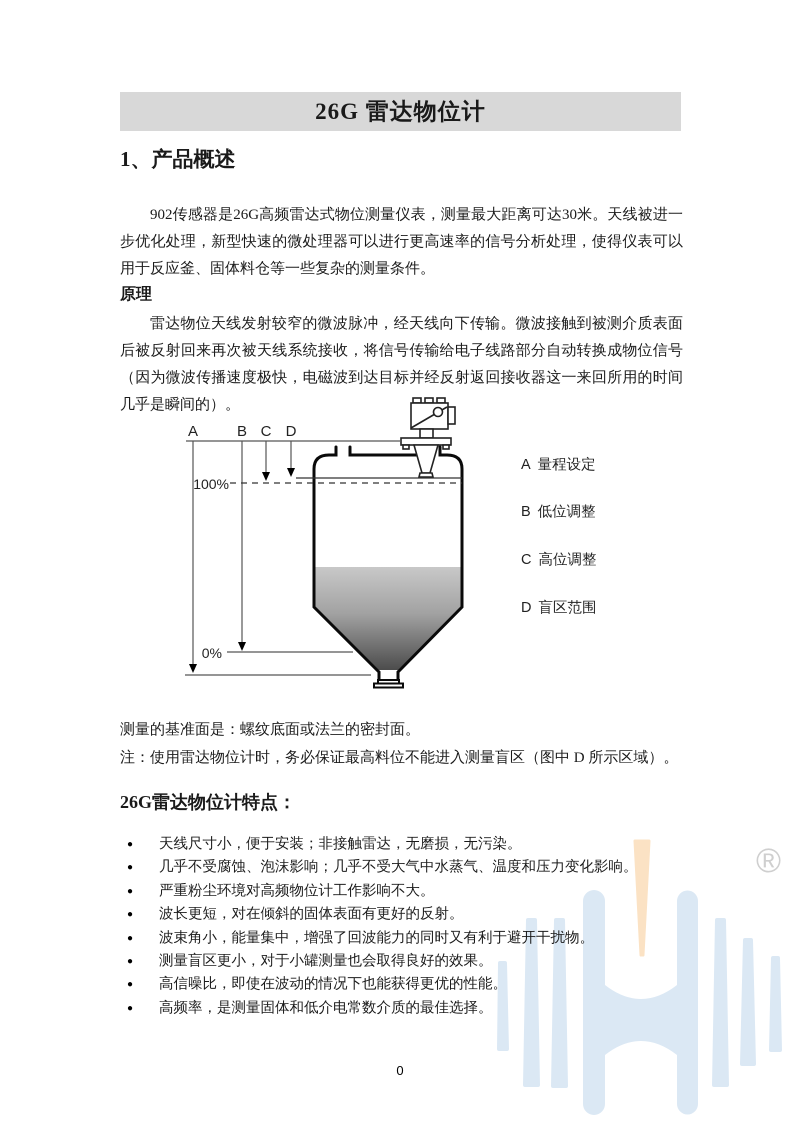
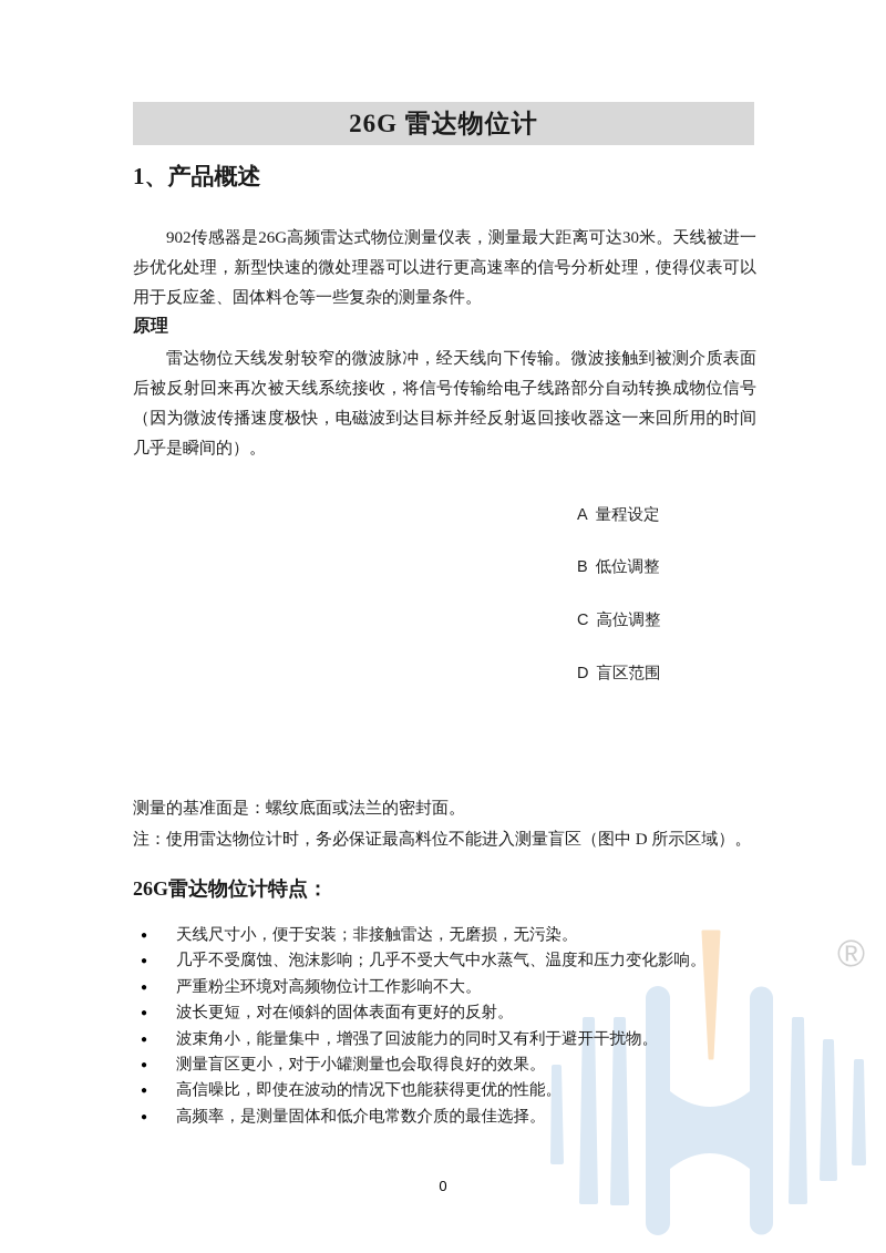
  26G 雷达物位计
  1、产品概述
  902传感器是26G高频雷达式物位测量仪表，测量最大距离可达30米。天线被进一步优化处理，新型快速的微处理器可以进行更高速率的信号分析处理，使得仪表可以用于反应釜、固体料仓等一些复杂的测量条件。
  原理
  雷达物位天线发射较窄的微波脉冲，经天线向下传输。微波接触到被测介质表面后被反射回来再次被天线系统接收，将信号传输给电子线路部分自动转换成物位信号（因为微波传播速度极快，电磁波到达目标并经反射返回接收器这一来回所用的时间几乎是瞬间的）。
  ®
- A
- B
- C
- D
- 100%
- 0%
  A 量程设定
  B 低位调整
  C 高位调整
  D 盲区范围
  测量的基准面是：螺纹底面或法兰的密封面。
  注：使用雷达物位计时，务必保证最高料位不能进入测量盲区（图中 D 所示区域）。
  26G雷达物位计特点：
  ●
  天线尺寸小，便于安装；非接触雷达，无磨损，无污染。
  ●
  几乎不受腐蚀、泡沫影响；几乎不受大气中水蒸气、温度和压力变化影响。
  ●
  严重粉尘环境对高频物位计工作影响不大。
  ●
  波长更短，对在倾斜的固体表面有更好的反射。
  ●
  波束角小，能量集中，增强了回波能力的同时又有利于避开干扰物。
  ●
  测量盲区更小，对于小罐测量也会取得良好的效果。
  ●
  高信噪比，即使在波动的情况下也能获得更优的性能。
  ●
  高频率，是测量固体和低介电常数介质的最佳选择。
  0
